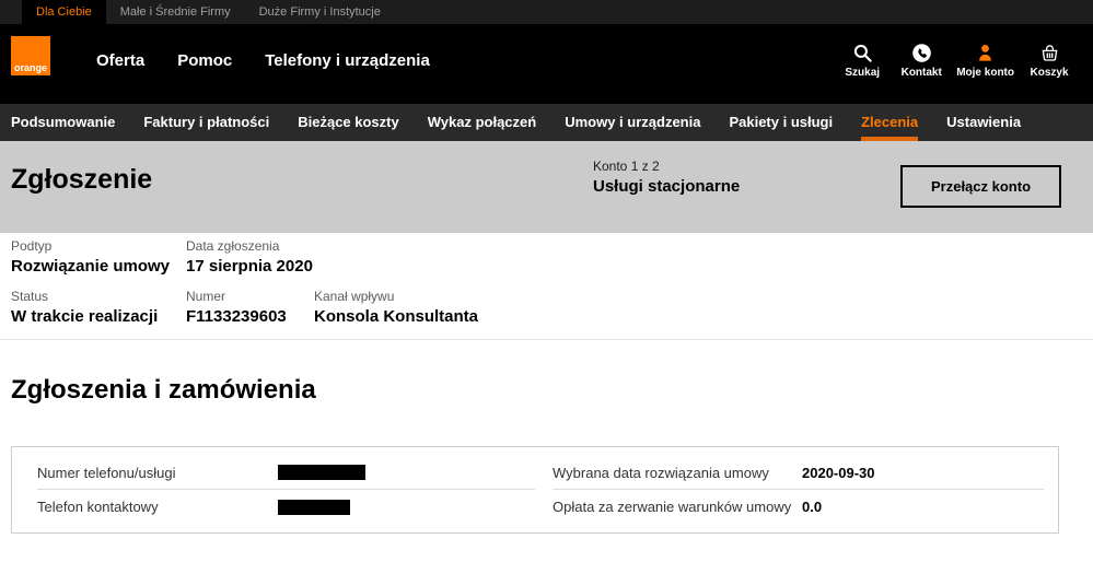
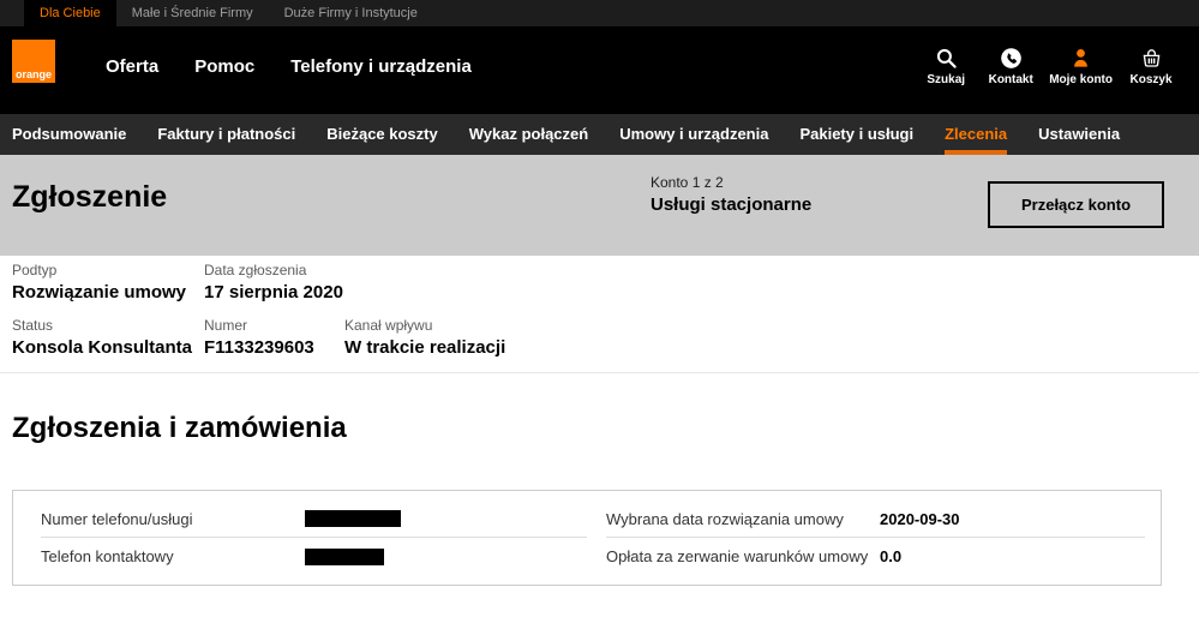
  Dla Ciebie
  Małe i Średnie Firmy
  Duże Firmy i Instytucje
  orange
  Oferta
  Pomoc
  Telefony i urządzenia
  Szukaj
  Kontakt
  Moje konto
  Koszyk
  Podsumowanie
  Faktury i płatności
  Bieżące koszty
  Wykaz połączeń
  Umowy i urządzenia
  Pakiety i usługi
  Zlecenia
  Ustawienia
  Zgłoszenie
  Konto 1 z 2
  Usługi stacjonarne
  Przełącz konto
  Podtyp
  Rozwiązanie umowy
  Data zgłoszenia
  17 sierpnia 2020
  Status
- W trakcie realizacji
+ Konsola Konsultanta
  Numer
  F1133239603
  Kanał wpływu
- Konsola Konsultanta
+ W trakcie realizacji
  Zgłoszenia i zamówienia
  Numer telefonu/usługi
  Telefon kontaktowy
  Wybrana data rozwiązania umowy
  2020-09-30
  Opłata za zerwanie warunków umowy
  0.0
